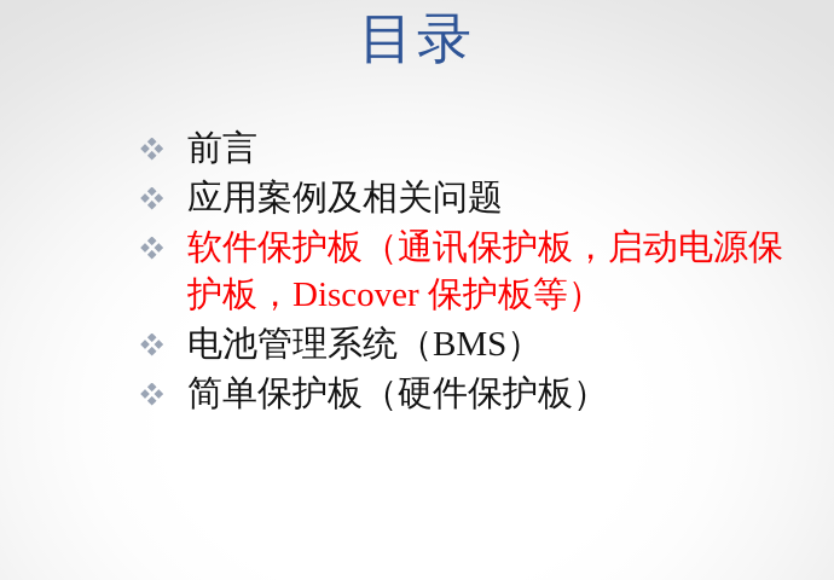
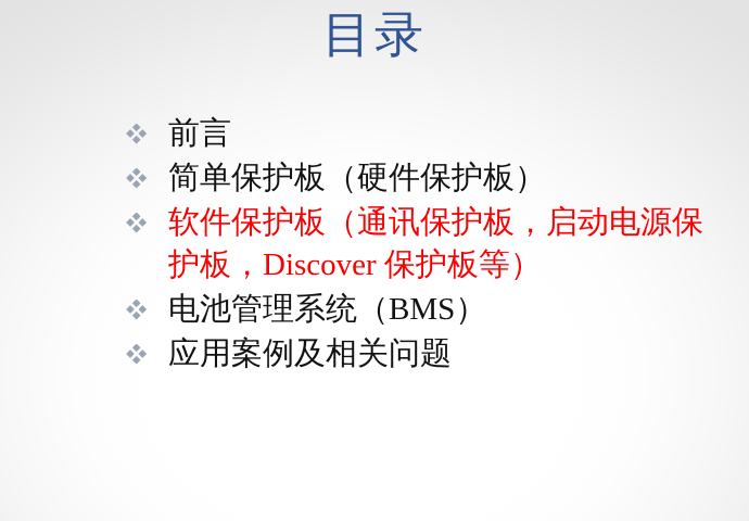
  目录
  前言
- 应用案例及相关问题
+ 简单保护板（硬件保护板）
  软件保护板（通讯保护板，启动电源保护板，Discover 保护板等）
  电池管理系统（BMS）
- 简单保护板（硬件保护板）
+ 应用案例及相关问题
